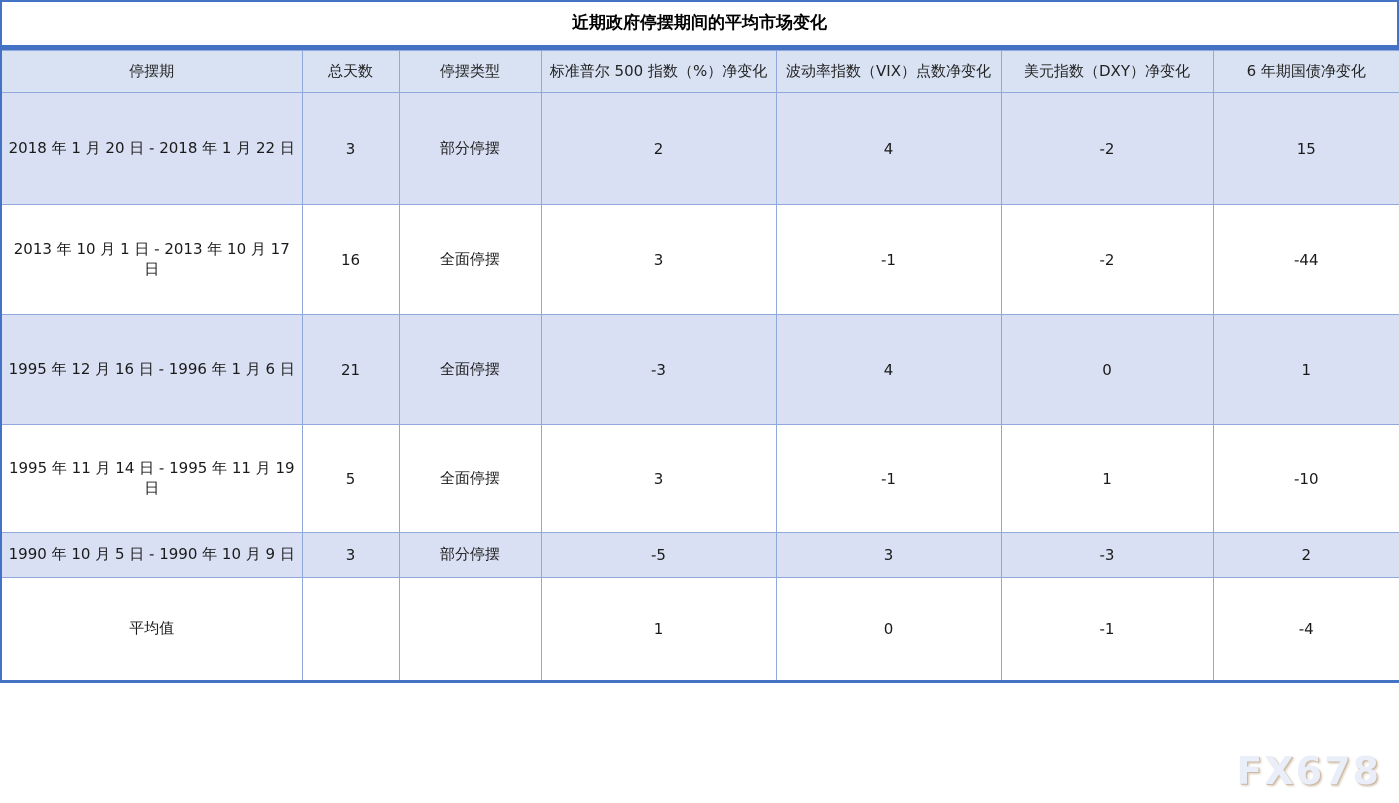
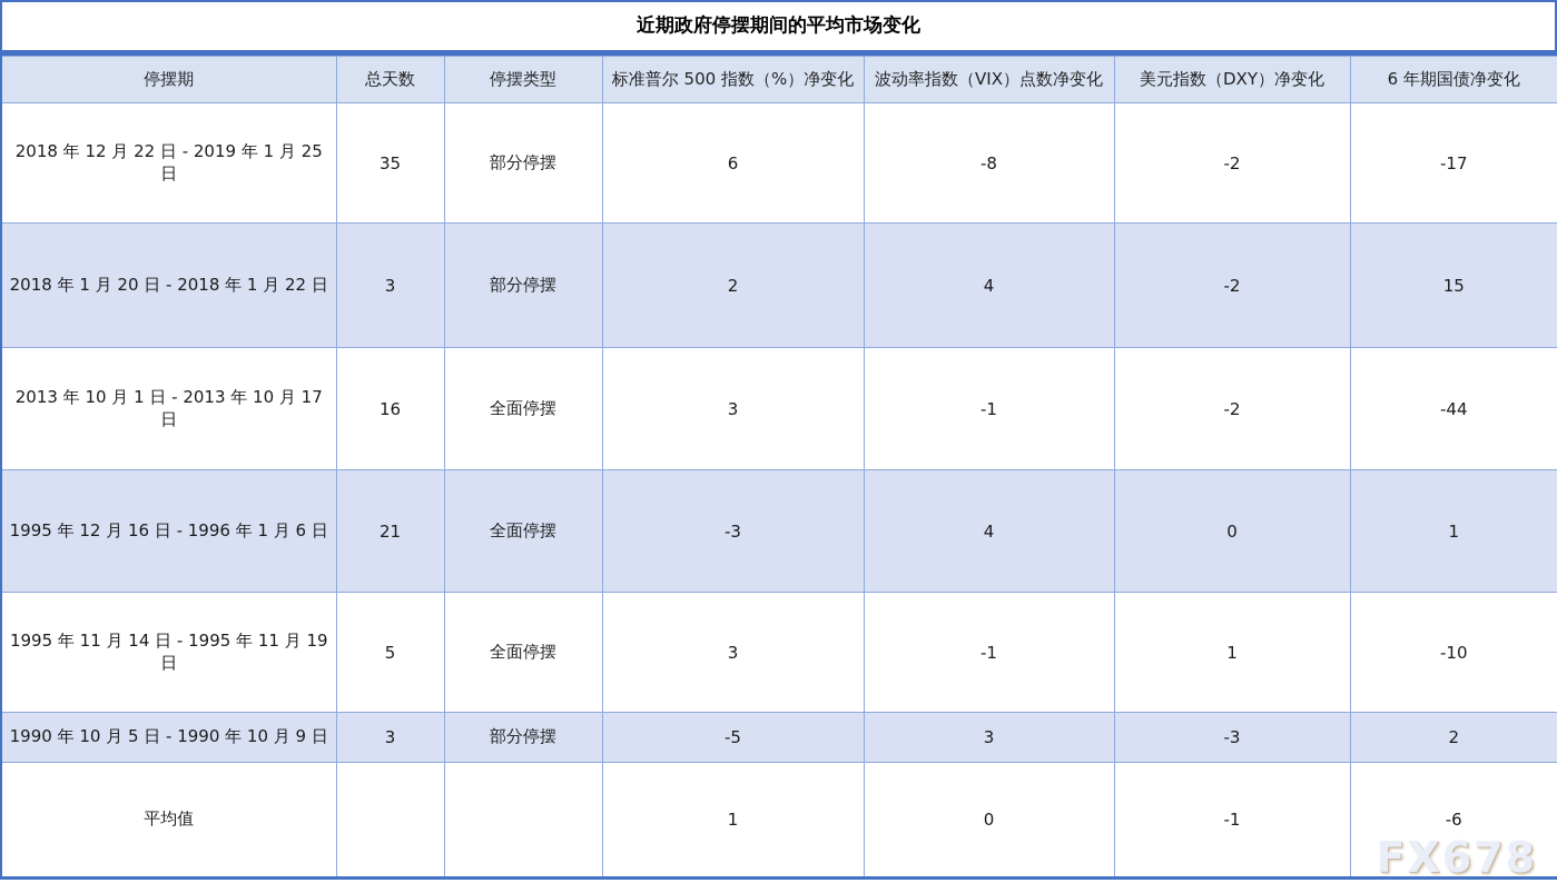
  近期政府停摆期间的平均市场变化
  停摆期	总天数	停摆类型	标准普尔 500 指数（%）净变化	波动率指数（VIX）点数净变化	美元指数（DXY）净变化	6 年期国债净变化
+ 2018 年 12 月 22 日 - 2019 年 1 月 25 日	35	部分停摆	6	-8	-2	-17
  2018 年 1 月 20 日 - 2018 年 1 月 22 日	3	部分停摆	2	4	-2	15
  2013 年 10 月 1 日 - 2013 年 10 月 17 日	16	全面停摆	3	-1	-2	-44
  1995 年 12 月 16 日 - 1996 年 1 月 6 日	21	全面停摆	-3	4	0	1
  1995 年 11 月 14 日 - 1995 年 11 月 19 日	5	全面停摆	3	-1	1	-10
  1990 年 10 月 5 日 - 1990 年 10 月 9 日	3	部分停摆	-5	3	-3	2
- 平均值			1	0	-1	-4
+ 平均值			1	0	-1	-6
  FX678
